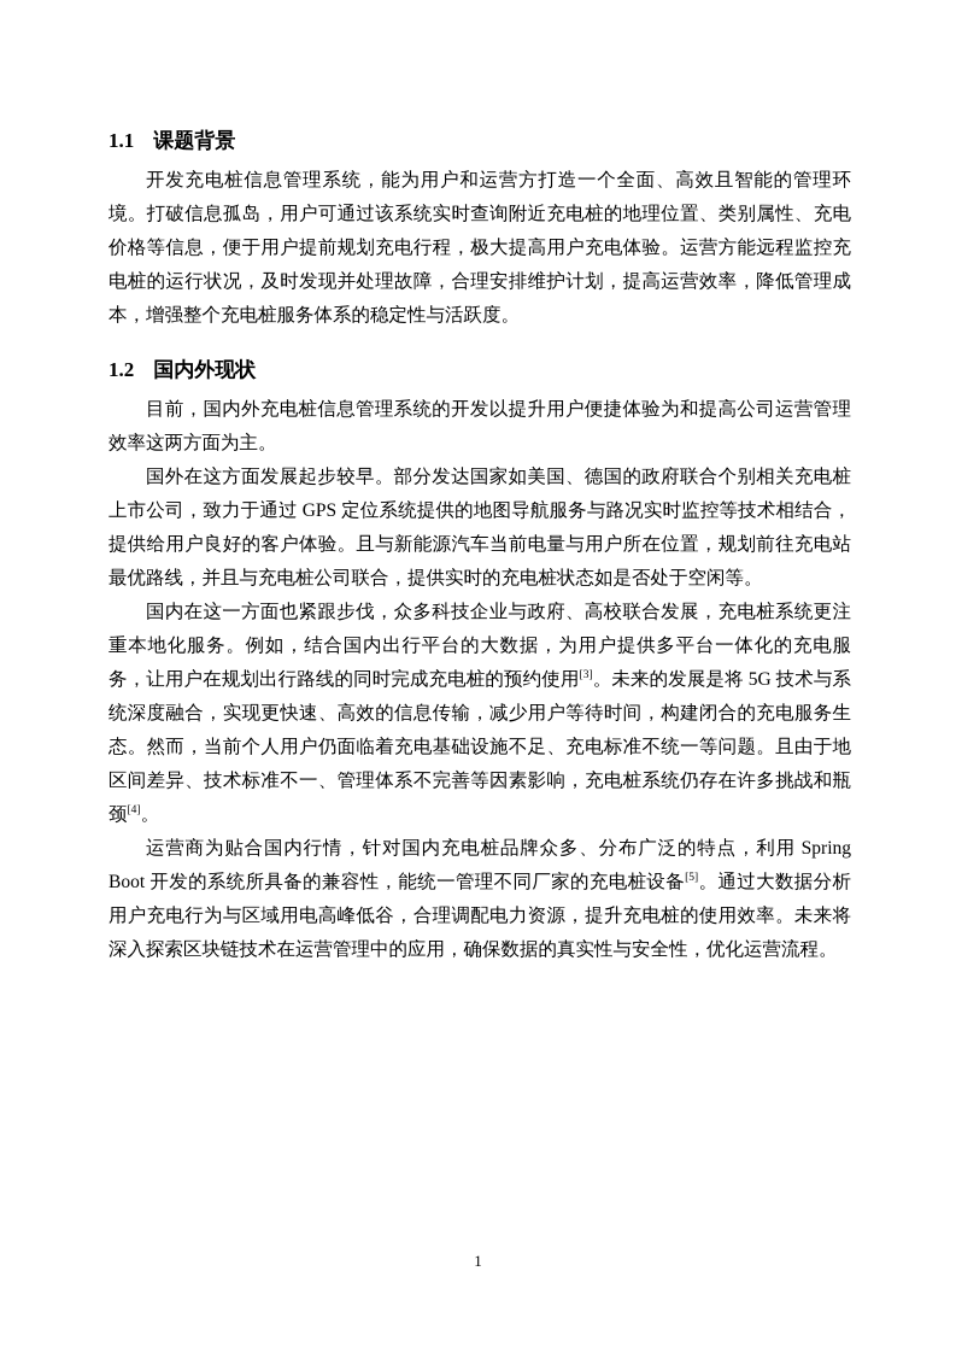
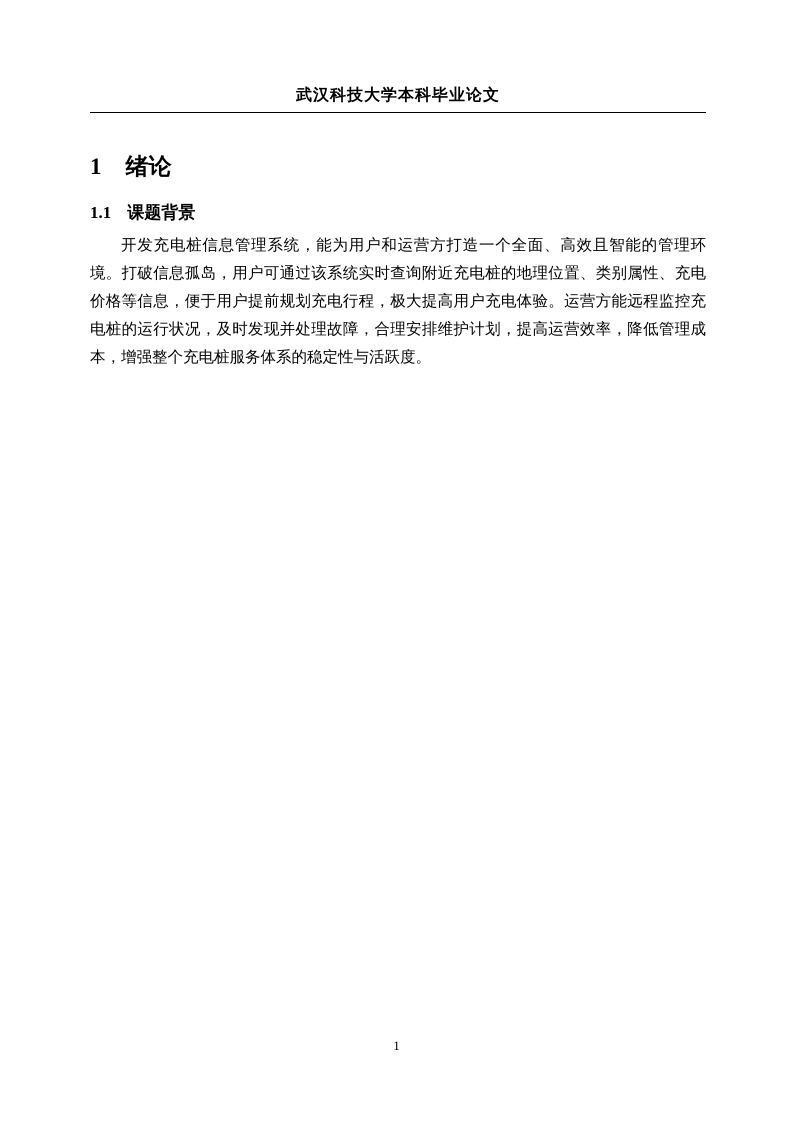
+ 武汉科技大学本科毕业论文
+ 1 绪论
  1.1 课题背景
  开发充电桩信息管理系统，能为用户和运营方打造一个全面、高效且智能的管理环境。打破信息孤岛，用户可通过该系统实时查询附近充电桩的地理位置、类别属性、充电价格等信息，便于用户提前规划充电行程，极大提高用户充电体验。运营方能远程监控充电桩的运行状况，及时发现并处理故障，合理安排维护计划，提高运营效率，降低管理成本，增强整个充电桩服务体系的稳定性与活跃度。
- 1.2 国内外现状
- 目前，国内外充电桩信息管理系统的开发以提升用户便捷体验为和提高公司运营管理效率这两方面为主。
- 国外在这方面发展起步较早。部分发达国家如美国、德国的政府联合个别相关充电桩上市公司，致力于通过 GPS 定位系统提供的地图导航服务与路况实时监控等技术相结合，提供给用户良好的客户体验。且与新能源汽车当前电量与用户所在位置，规划前往充电站最优路线，并且与充电桩公司联合，提供实时的充电桩状态如是否处于空闲等。
- 国内在这一方面也紧跟步伐，众多科技企业与政府、高校联合发展，充电桩系统更注重本地化服务。例如，结合国内出行平台的大数据，为用户提供多平台一体化的充电服务，让用户在规划出行路线的同时完成充电桩的预约使用[3]。未来的发展是将 5G 技术与系统深度融合，实现更快速、高效的信息传输，减少用户等待时间，构建闭合的充电服务生态。然而，当前个人用户仍面临着充电基础设施不足、充电标准不统一等问题。且由于地区间差异、技术标准不一、管理体系不完善等因素影响，充电桩系统仍存在许多挑战和瓶颈[4]。
- 运营商为贴合国内行情，针对国内充电桩品牌众多、分布广泛的特点，利用 Spring Boot 开发的系统所具备的兼容性，能统一管理不同厂家的充电桩设备[5]。通过大数据分析用户充电行为与区域用电高峰低谷，合理调配电力资源，提升充电桩的使用效率。未来将深入探索区块链技术在运营管理中的应用，确保数据的真实性与安全性，优化运营流程。
  1
